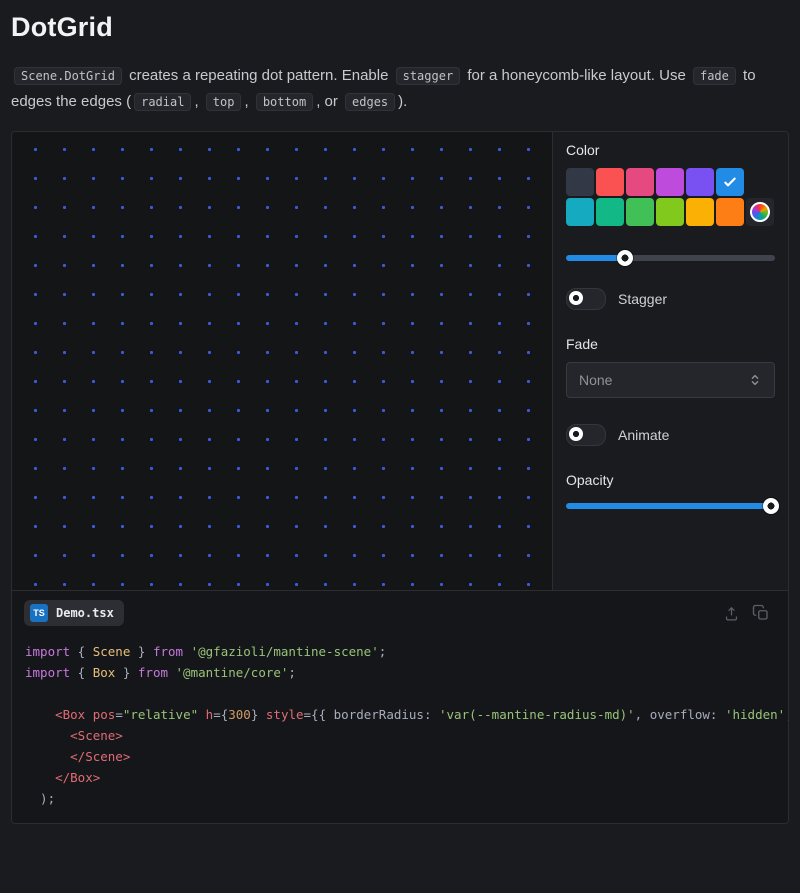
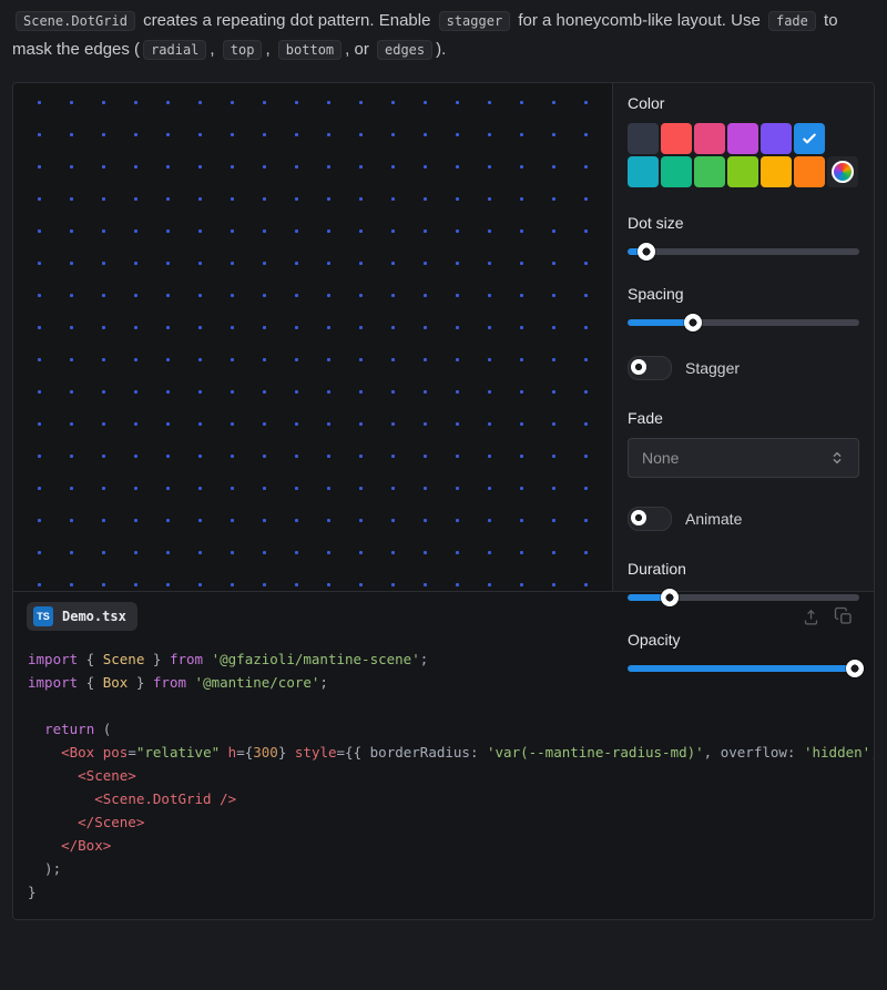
- DotGrid
- Scene.DotGrid creates a repeating dot pattern. Enable stagger for a honeycomb-like layout. Use fade to edges the edges ( radial , top , bottom , or edges ).
+ Scene.DotGrid creates a repeating dot pattern. Enable stagger for a honeycomb-like layout. Use fade to mask the edges ( radial , top , bottom , or edges ).
  Color
+ Dot size
+ Spacing
  Stagger
  Fade
  None
  Animate
+ Duration
  Opacity
  TS
  Demo.tsx
  import { Scene } from '@gfazioli/mantine-scene';
  import { Box } from '@mantine/core';
+ return (
  <Box pos="relative" h={300} style={{ borderRadius: 'var(--mantine-radius-md)', overflow: 'hidden'
  <Scene>
+ <Scene.DotGrid />
  </Scene>
  </Box>
  );
+ }
